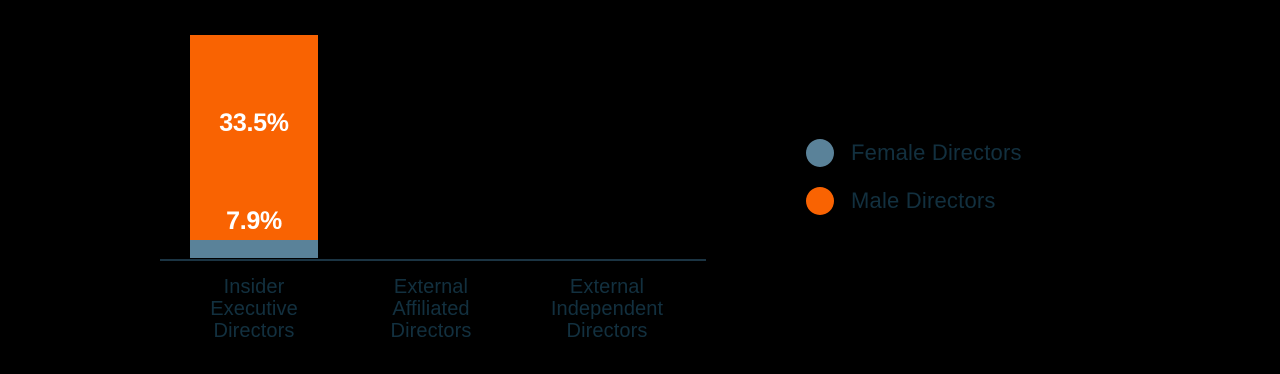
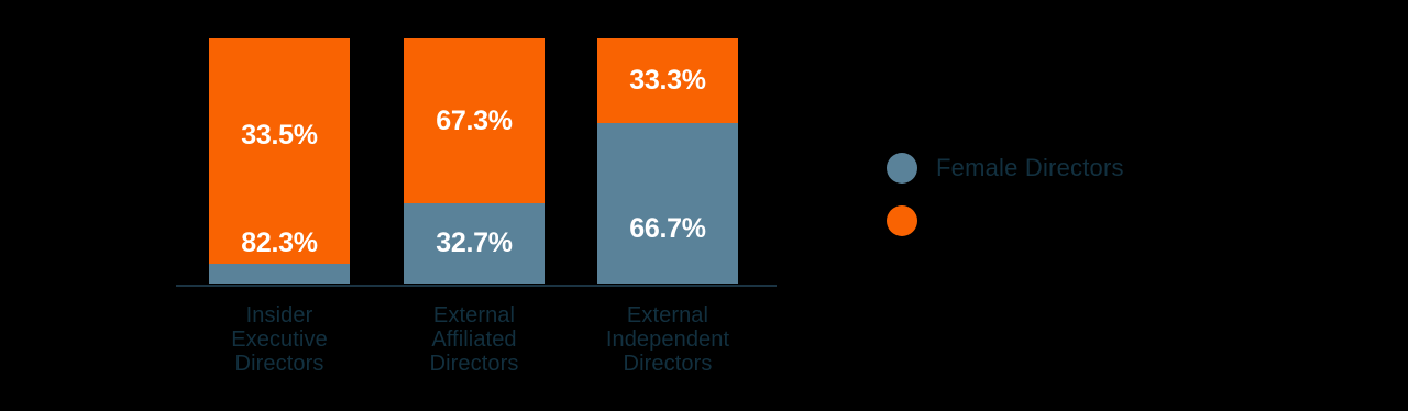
  33.5%
- 7.9%
+ 82.3%
+ 67.3%
+ 32.7%
+ 33.3%
+ 66.7%
  Insider
  Executive
  Directors
  External
  Affiliated
  Directors
  External
  Independent
  Directors
  Female Directors
- Male Directors
